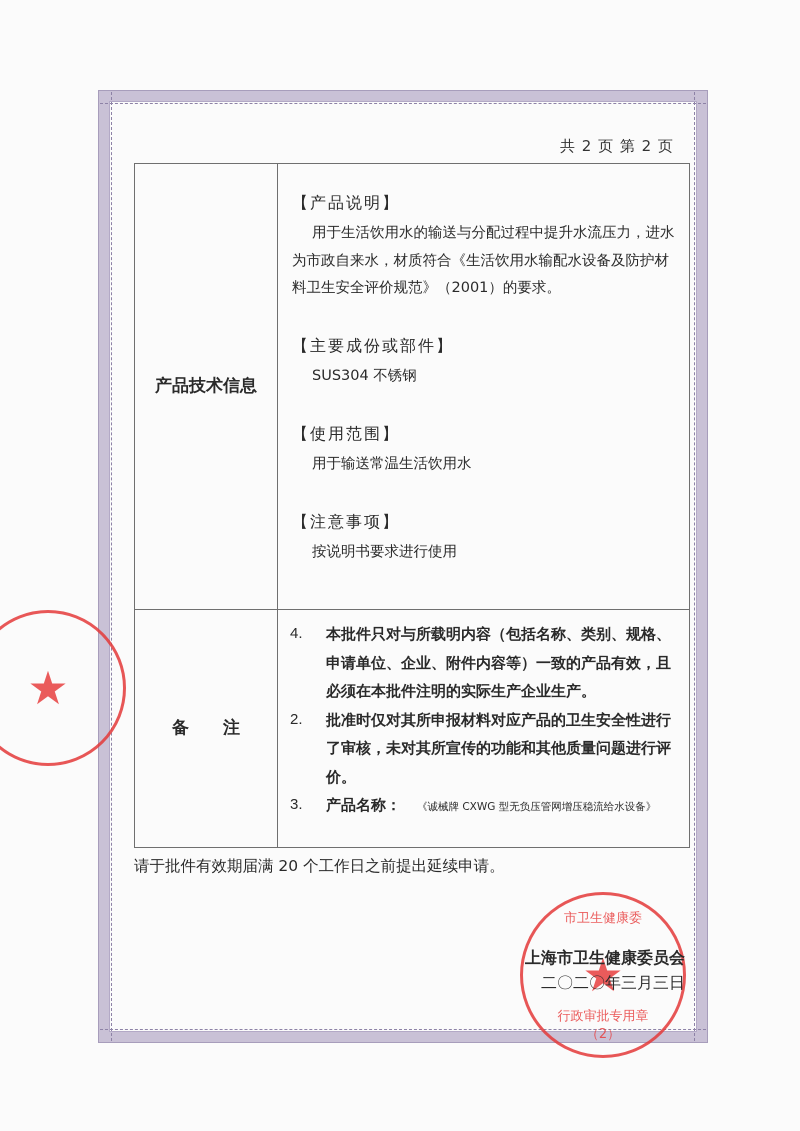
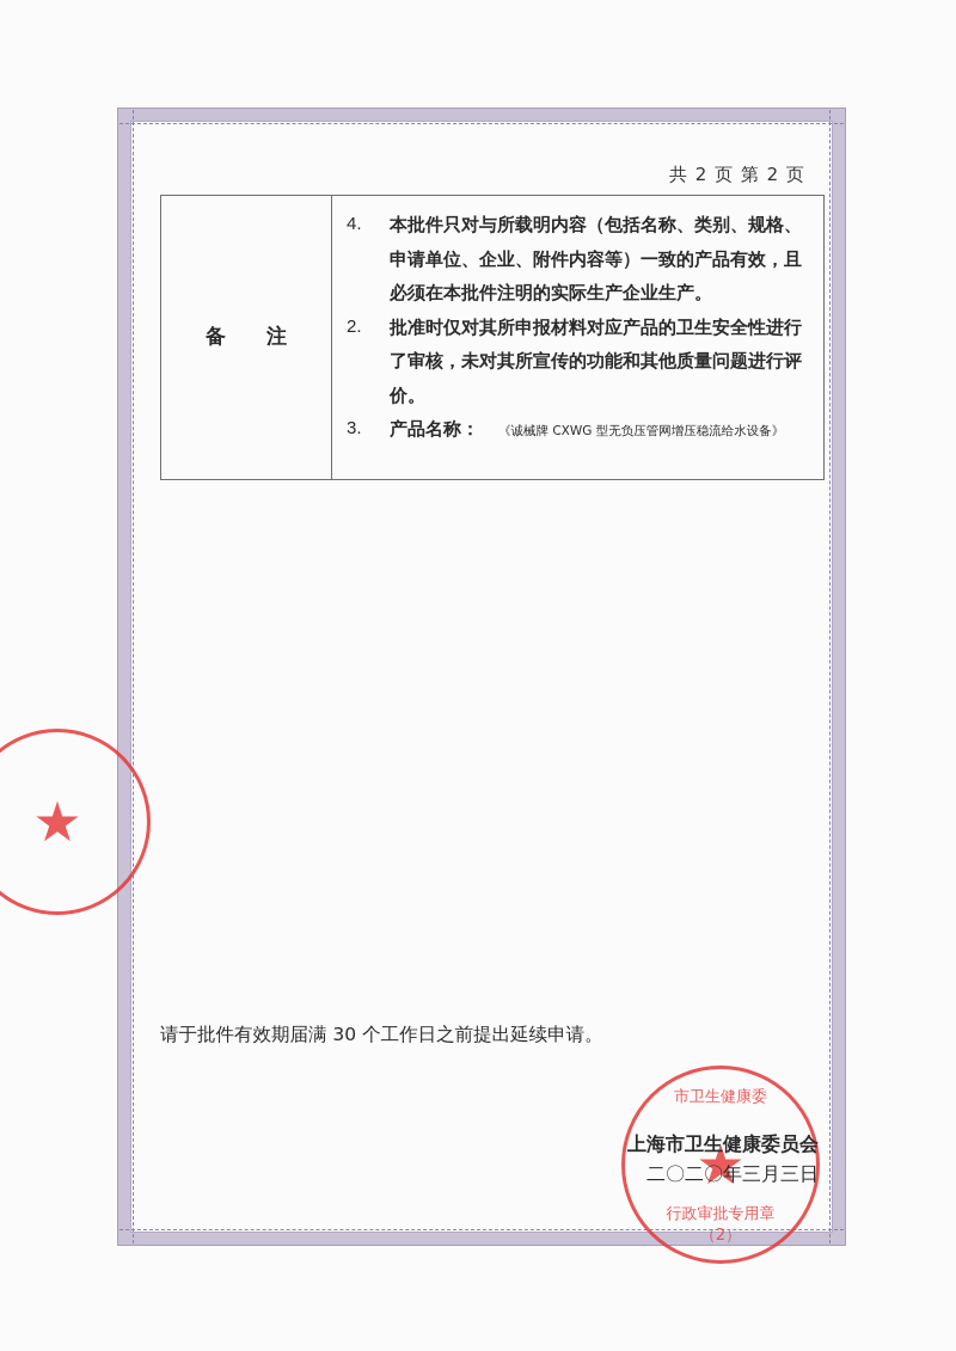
  共 2 页 第 2 页
- 产品技术信息	【产品说明】 用于生活饮用水的输送与分配过程中提升水流压力，进水为市政自来水，材质符合《生活饮用水输配水设备及防护材料卫生安全评价规范》（2001）的要求。 【主要成份或部件】 SUS304 不锈钢 【使用范围】 用于输送常温生活饮用水 【注意事项】 按说明书要求进行使用
  备 注	4. 本批件只对与所载明内容（包括名称、类别、规格、申请单位、企业、附件内容等）一致的产品有效，且必须在本批件注明的实际生产企业生产。 2. 批准时仅对其所申报材料对应产品的卫生安全性进行了审核，未对其所宣传的功能和其他质量问题进行评价。 3. 产品名称： 《诚械牌 CXWG 型无负压管网增压稳流给水设备》
- 请于批件有效期届满 20 个工作日之前提出延续申请。
+ 请于批件有效期届满 30 个工作日之前提出延续申请。
  市卫生健康委
  ★
  行政审批专用章
  （2）
  ★
  上海市卫生健康委员会
  二〇二〇年三月三日
